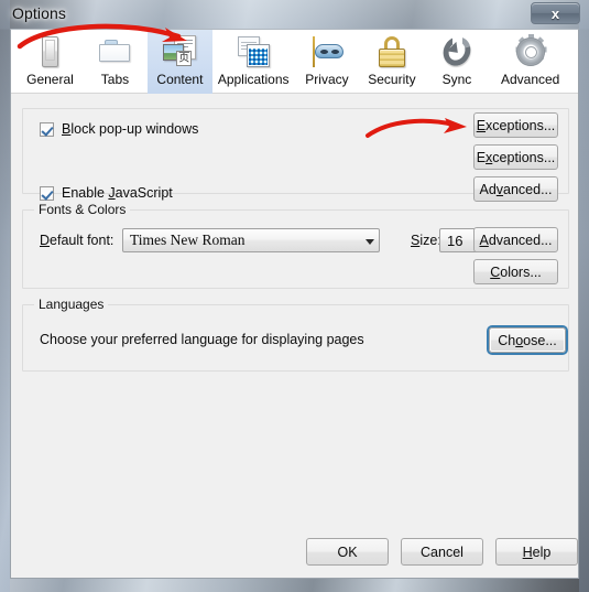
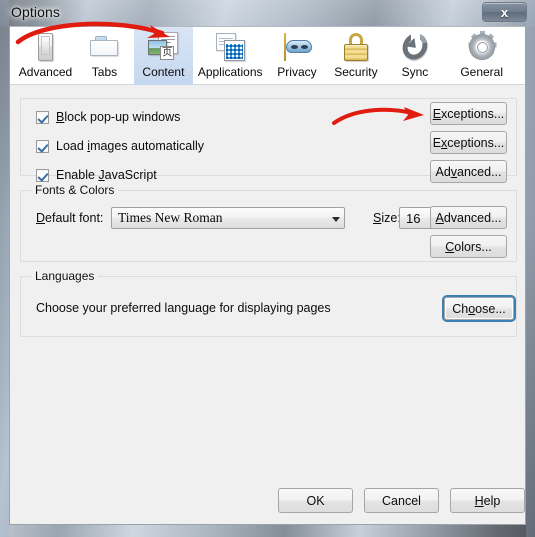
  Options
  x
- General
+ Advanced
  Tabs
  页
  Content
  Applications
  Privacy
  Security
  Sync
- Advanced
+ General
  Block pop-up windows
+ Load images automatically
  Enable JavaScript
  Exceptions...
  Exceptions...
  Advanced...
  Fonts & Colors
  Default font:
  Times New Roman
  Size
  16
  Advanced...
  Colors...
  Languages
  Choose your preferred language for displaying pages
  Choose...
  OK
  Cancel
  Help
